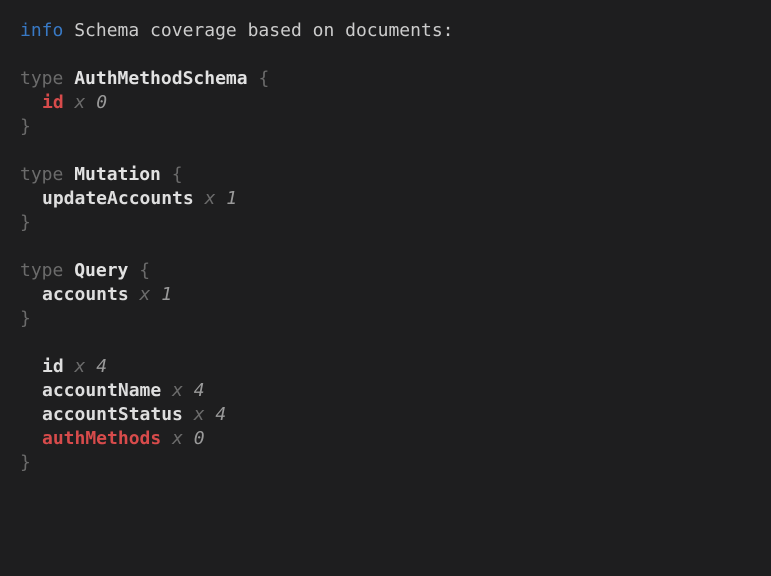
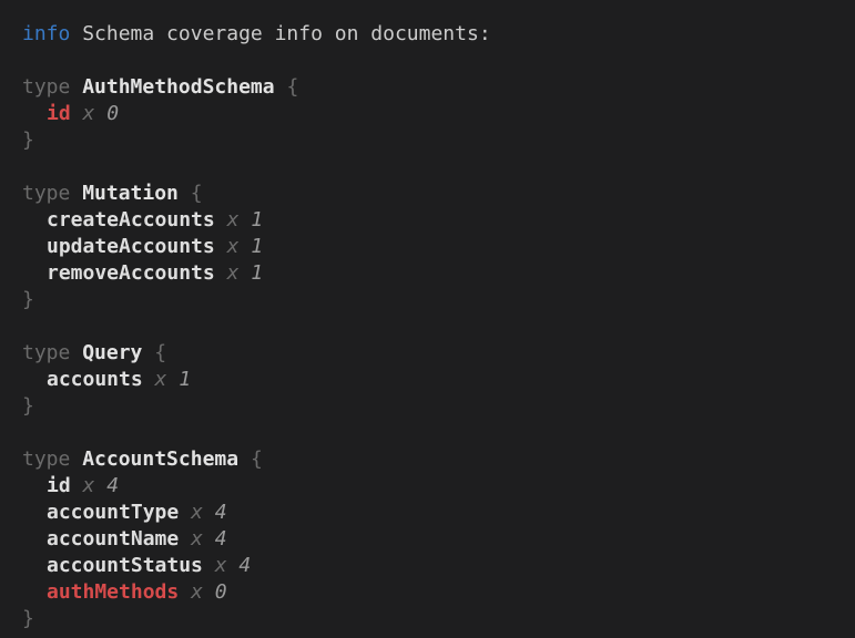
- info Schema coverage based on documents:
+ info Schema coverage info on documents:
  type AuthMethodSchema {
  id x 0
  }
  type Mutation {
+ createAccounts x 1
  updateAccounts x 1
+ removeAccounts x 1
  }
  type Query {
  accounts x 1
  }
+ type AccountSchema {
  id x 4
+ accountType x 4
  accountName x 4
  accountStatus x 4
  authMethods x 0
  }
